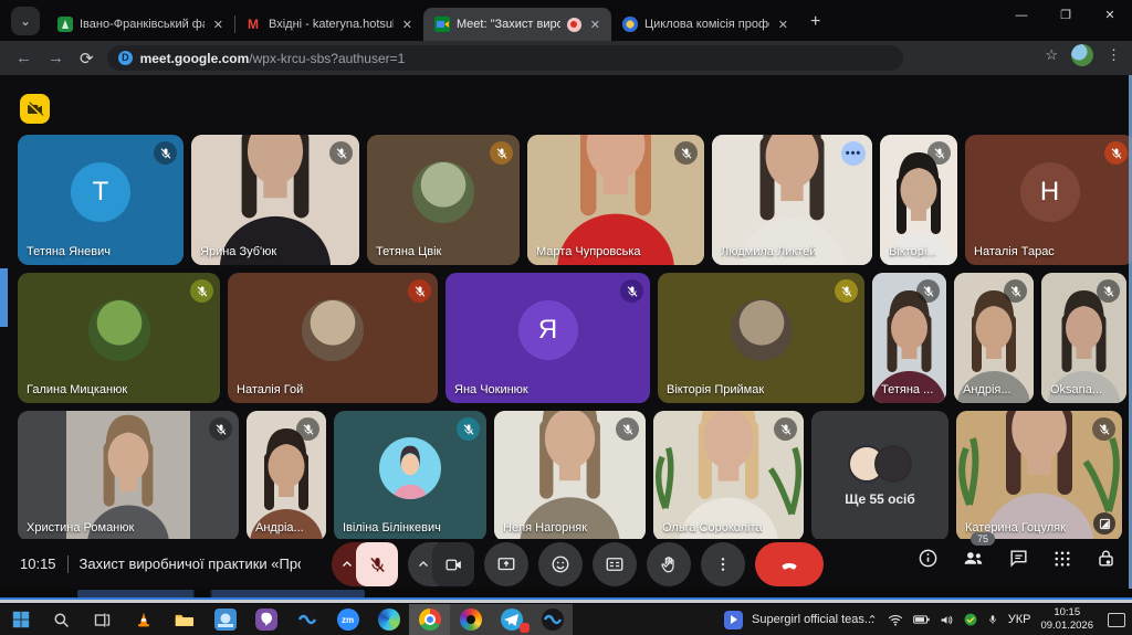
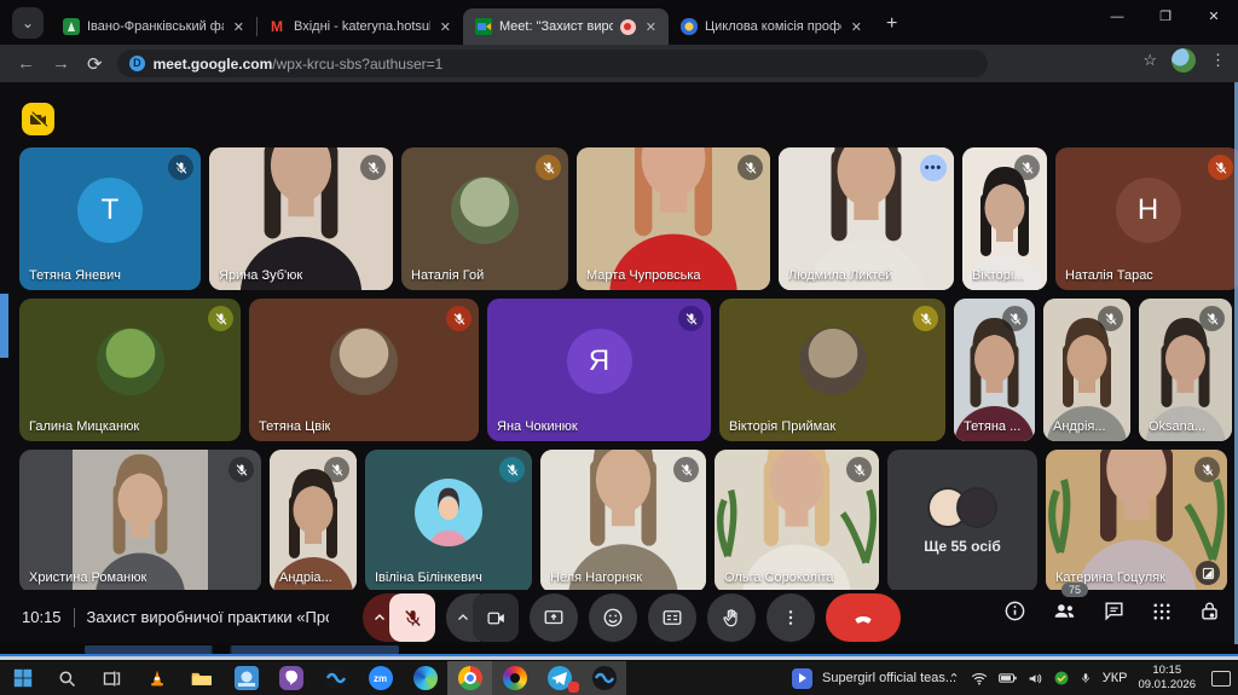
  ⌄
  Івано-Франківський ф
  ✕
  Вхідні - kateryna.hotsu
  ✕
  Meet: "Захист виро
  ✕
  Циклова комісія проф
  ✕
  +
  —
  ❐
  ✕
  ←
  →
  ⟳
  meet.google.com/wpx-krcu-sbs?authuser=1
  ☆
  ⋮
  T
  Тетяна Яневич
  Ярина Зуб'юк
- Тетяна Цвік
+ Наталія Гой
  Марта Чупровська
  Людмила Ликтей
  •••
  Вікторі...
  Н
  Наталія Тарас
  Галина Мицканюк
- Наталія Гой
+ Тетяна Цвік
  Я
  Яна Чокинюк
  Вікторія Приймак
  Тетяна ...
  Андрія...
  Oksana...
  Христина Романюк
  Андріа...
  Івіліна Білінкевич
  Неля Нагорняк
  Ольга Сороколіта
  Ще 55 осіб
  Катерина Гоцуляк
  10:15
  Захист виробничої практики «Пр
  75
  zm
  Supergirl official teas...
  ⌃
  УКР
  10:15
  09.01.2026
